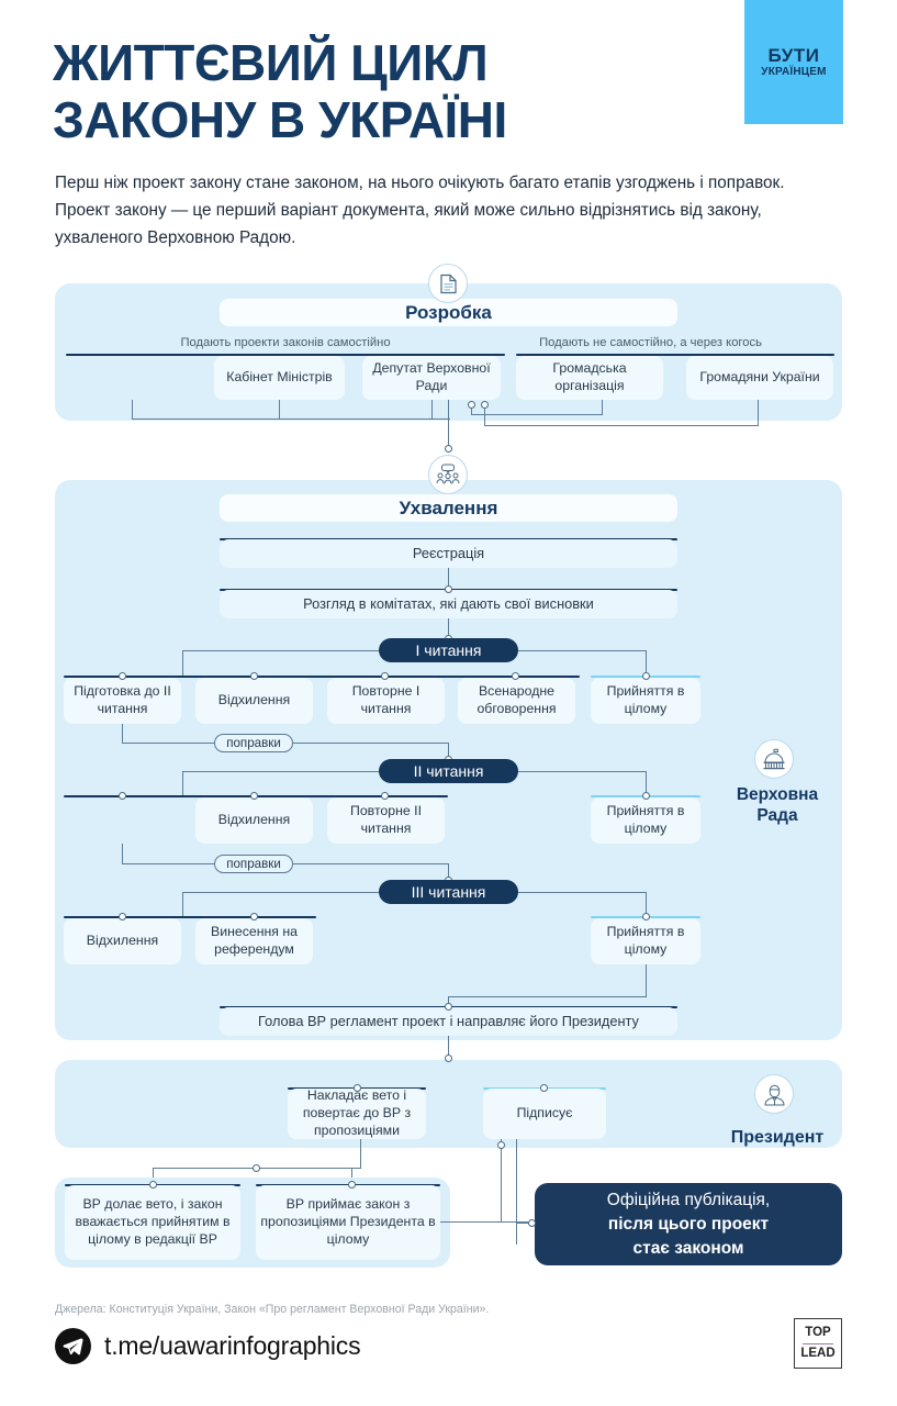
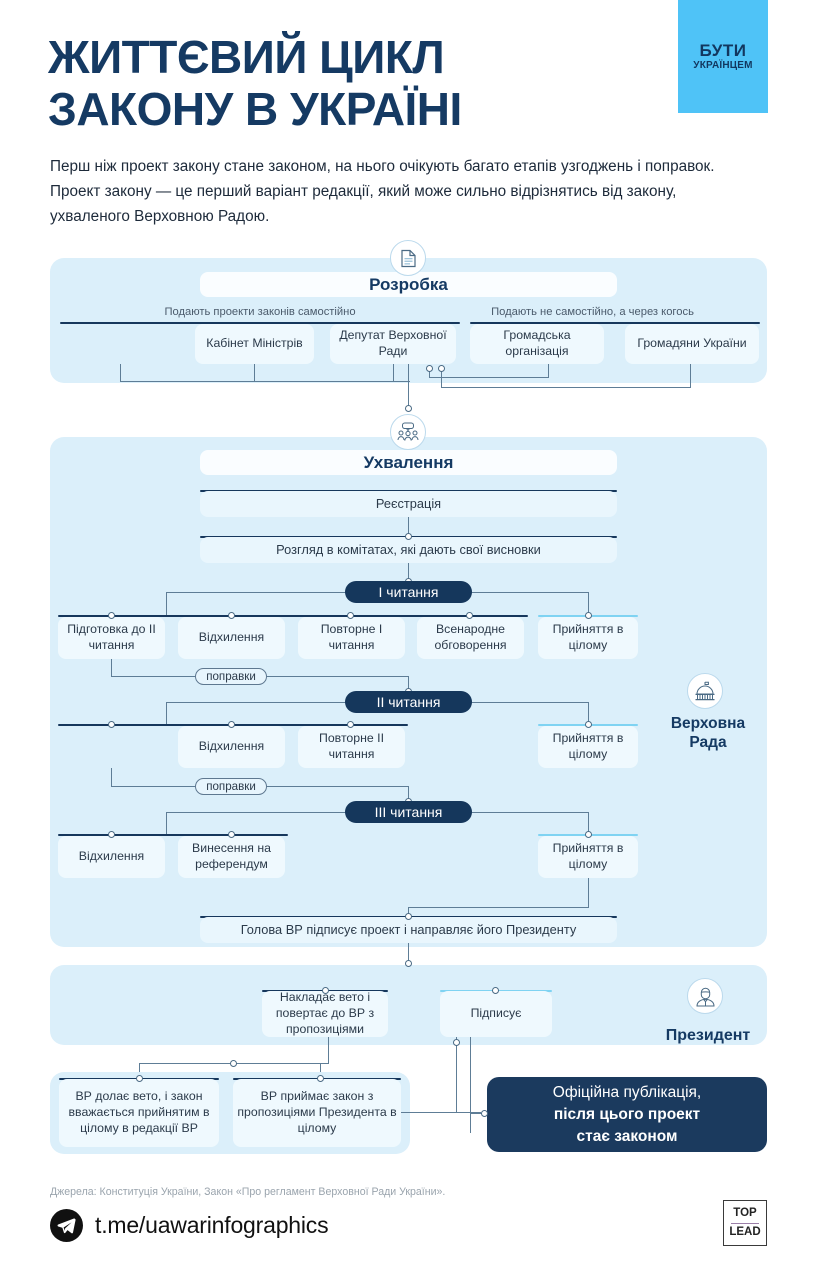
  БУТИ
  УКРАЇНЦЕМ
  ЖИТТЄВИЙ ЦИКЛ
  ЗАКОНУ В УКРАЇНІ
- Перш ніж проект закону стане законом, на нього очікують багато етапів узгоджень і поправок. Проект закону — це перший варіант документа, який може сильно відрізнятись від закону, ухваленого Верховною Радою.
+ Перш ніж проект закону стане законом, на нього очікують багато етапів узгоджень і поправок. Проект закону — це перший варіант редакції, який може сильно відрізнятись від закону, ухваленого Верховною Радою.
  Розробка
  Подають проекти законів самостійно
  Подають не самостійно, а через когось
  Кабінет Міністрів
  Депутат Верховної Ради
  Громадська організація
  Громадяни України
  Ухвалення
  Реєстрація
  Розгляд в комітатах, які дають свої висновки
  І читання
  Підготовка до ІІ читання
  Відхилення
  Повторне І читання
  Всенародне обговорення
  Прийняття в цілому
  поправки
  ІІ читання
  Відхилення
  Повторне ІІ читання
  Прийняття в цілому
  поправки
  ІІІ читання
  Відхилення
  Винесення на референдум
  Прийняття в цілому
- Голова ВР регламент проект і направляє його Президенту
+ Голова ВР підписує проект і направляє його Президенту
  Верховна
  Рада
  Накладає вето і повертає до ВР з пропозиціями
  Підписує
  Президент
  ВР долає вето, і закон вважається прийнятим в цілому в редакції ВР
  ВР приймає закон з пропозиціями Президента в цілому
  Офіційна публікація,
  після цього проект
  стає законом
  Джерела: Конституція України, Закон «Про регламент Верховної Ради України».
  t.me/uawarinfographics
  TOP
  LEAD
